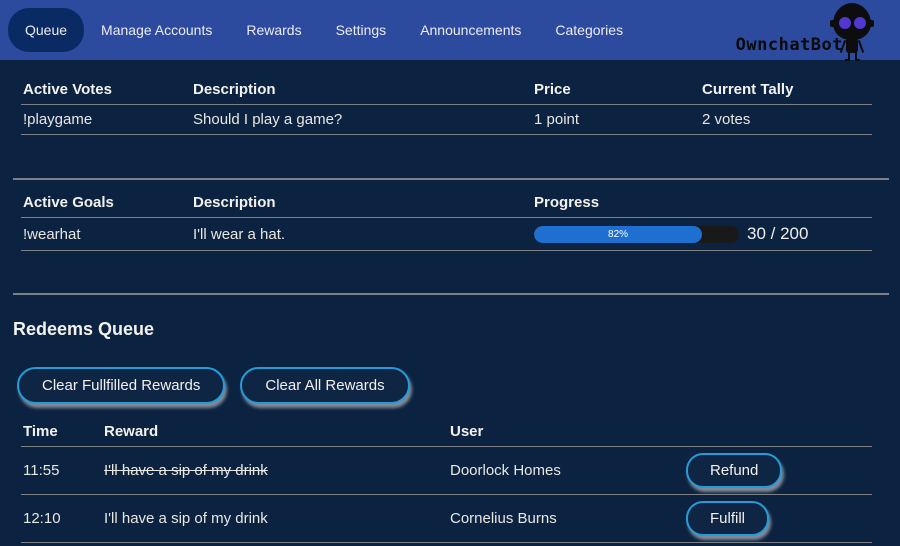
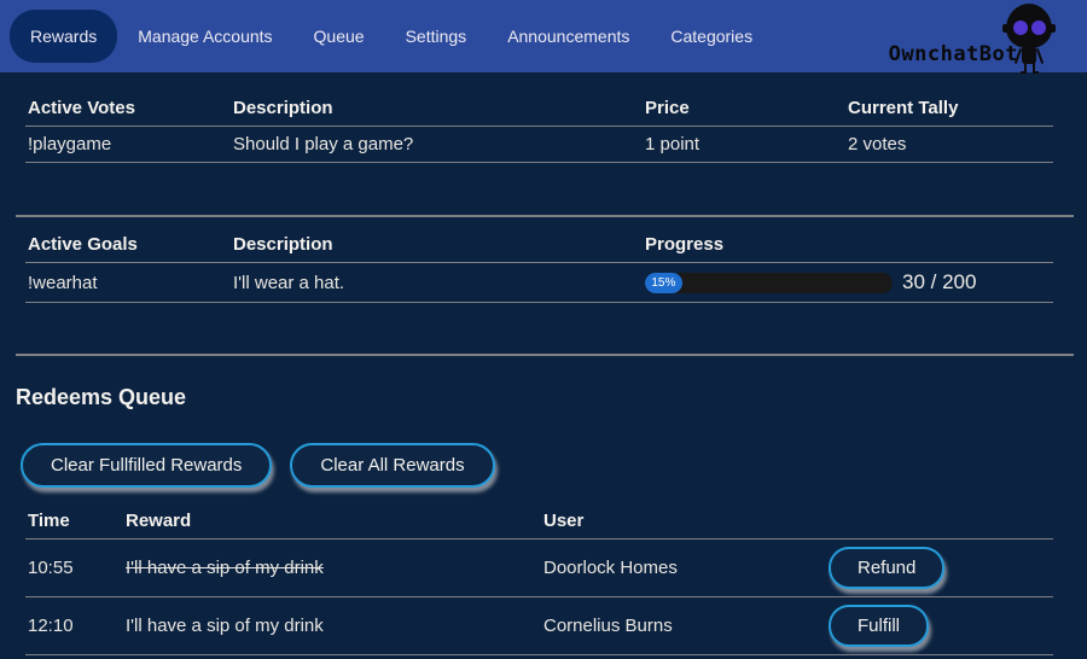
- Queue
+ Rewards
  Manage Accounts
- Rewards
+ Queue
  Settings
  Announcements
  Categories
  OwnchatBot
  Active Votes	Description	Price	Current Tally
  !playgame	Should I play a game?	1 point	2 votes
  Active Goals	Description	Progress
- !wearhat	I'll wear a hat.	82% 30 / 200
+ !wearhat	I'll wear a hat.	15% 30 / 200
  Redeems Queue
  Clear Fullfilled Rewards
  Clear All Rewards
  Time	Reward	User
- 11:55	I'll have a sip of my drink	Doorlock Homes	Refund
+ 10:55	I'll have a sip of my drink	Doorlock Homes	Refund
  12:10	I'll have a sip of my drink	Cornelius Burns	Fulfill
